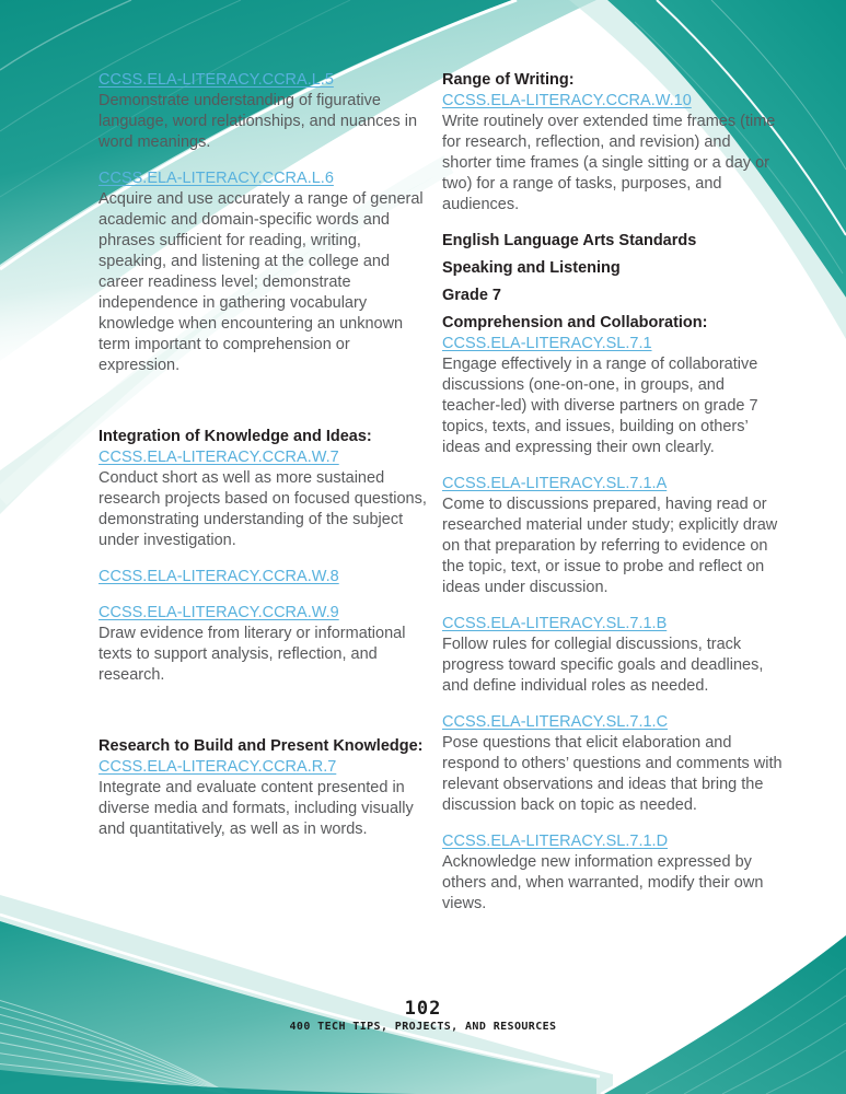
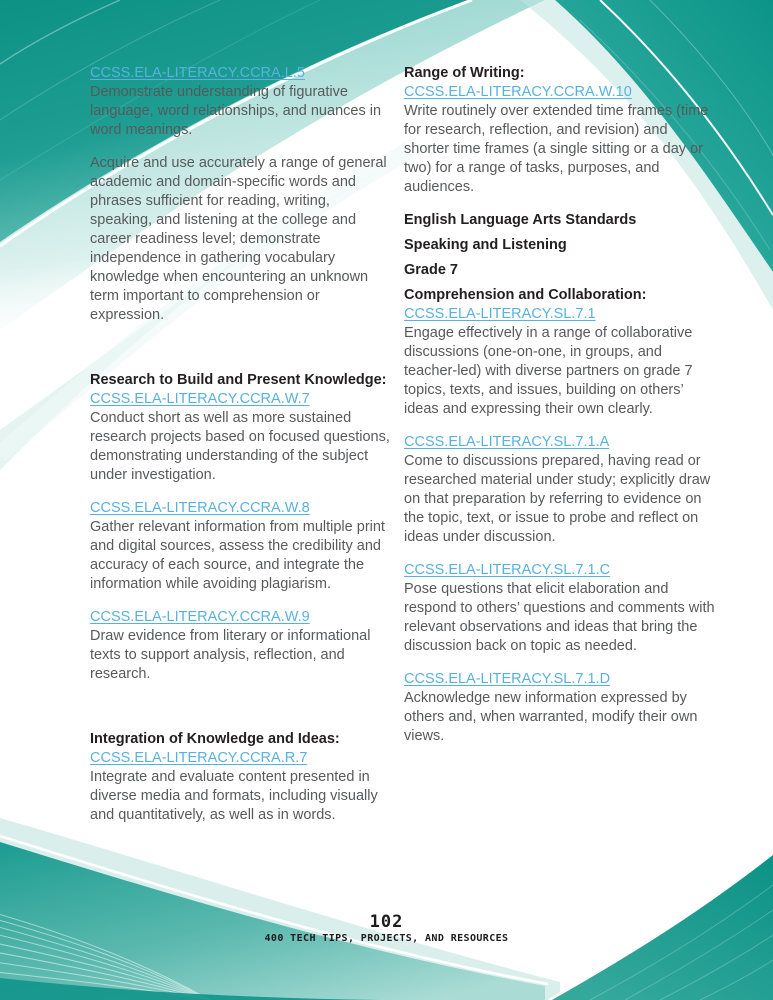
  CCSS.ELA-LITERACY.CCRA.L.5
  Demonstrate understanding of figurative language, word relationships, and nuances in word meanings.
- CCSS.ELA-LITERACY.CCRA.L.6
  Acquire and use accurately a range of general academic and domain-specific words and phrases sufficient for reading, writing, speaking, and listening at the college and career readiness level; demonstrate independence in gathering vocabulary knowledge when encountering an unknown term important to comprehension or expression.
- Integration of Knowledge and Ideas:
+ Research to Build and Present Knowledge:
  CCSS.ELA-LITERACY.CCRA.W.7
  Conduct short as well as more sustained research projects based on focused questions, demonstrating understanding of the subject under investigation.
  CCSS.ELA-LITERACY.CCRA.W.8
+ Gather relevant information from multiple print and digital sources, assess the credibility and accuracy of each source, and integrate the information while avoiding plagiarism.
  CCSS.ELA-LITERACY.CCRA.W.9
  Draw evidence from literary or informational texts to support analysis, reflection, and research.
- Research to Build and Present Knowledge:
+ Integration of Knowledge and Ideas:
  CCSS.ELA-LITERACY.CCRA.R.7
  Integrate and evaluate content presented in diverse media and formats, including visually and quantitatively, as well as in words.
  Range of Writing:
  CCSS.ELA-LITERACY.CCRA.W.10
  Write routinely over extended time frames (time for research, reflection, and revision) and shorter time frames (a single sitting or a day or two) for a range of tasks, purposes, and audiences.
  English Language Arts Standards
  Speaking and Listening
  Grade 7
  Comprehension and Collaboration:
  CCSS.ELA-LITERACY.SL.7.1
  Engage effectively in a range of collaborative discussions (one-on-one, in groups, and teacher-led) with diverse partners on grade 7 topics, texts, and issues, building on others’ ideas and expressing their own clearly.
  CCSS.ELA-LITERACY.SL.7.1.A
  Come to discussions prepared, having read or researched material under study; explicitly draw on that preparation by referring to evidence on the topic, text, or issue to probe and reflect on ideas under discussion.
- CCSS.ELA-LITERACY.SL.7.1.B
- Follow rules for collegial discussions, track progress toward specific goals and deadlines, and define individual roles as needed.
  CCSS.ELA-LITERACY.SL.7.1.C
  Pose questions that elicit elaboration and respond to others’ questions and comments with relevant observations and ideas that bring the discussion back on topic as needed.
  CCSS.ELA-LITERACY.SL.7.1.D
  Acknowledge new information expressed by others and, when warranted, modify their own views.
  102
  400 TECH TIPS, PROJECTS, AND RESOURCES
